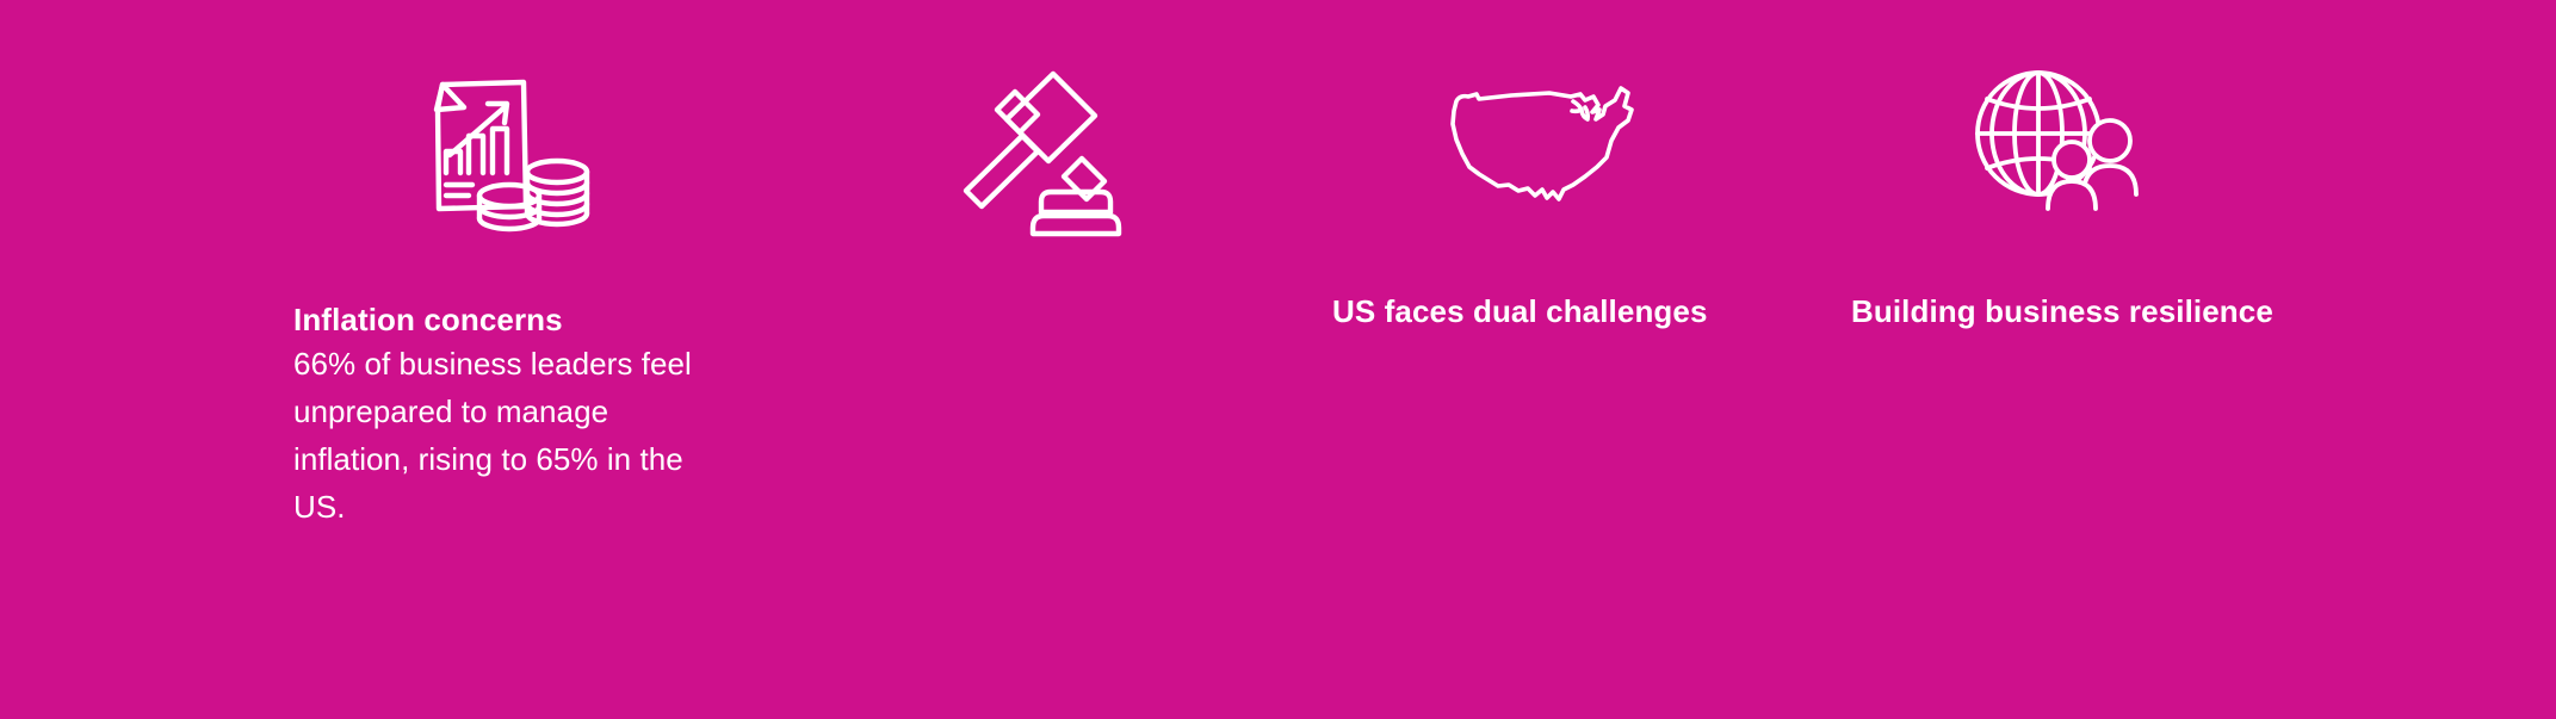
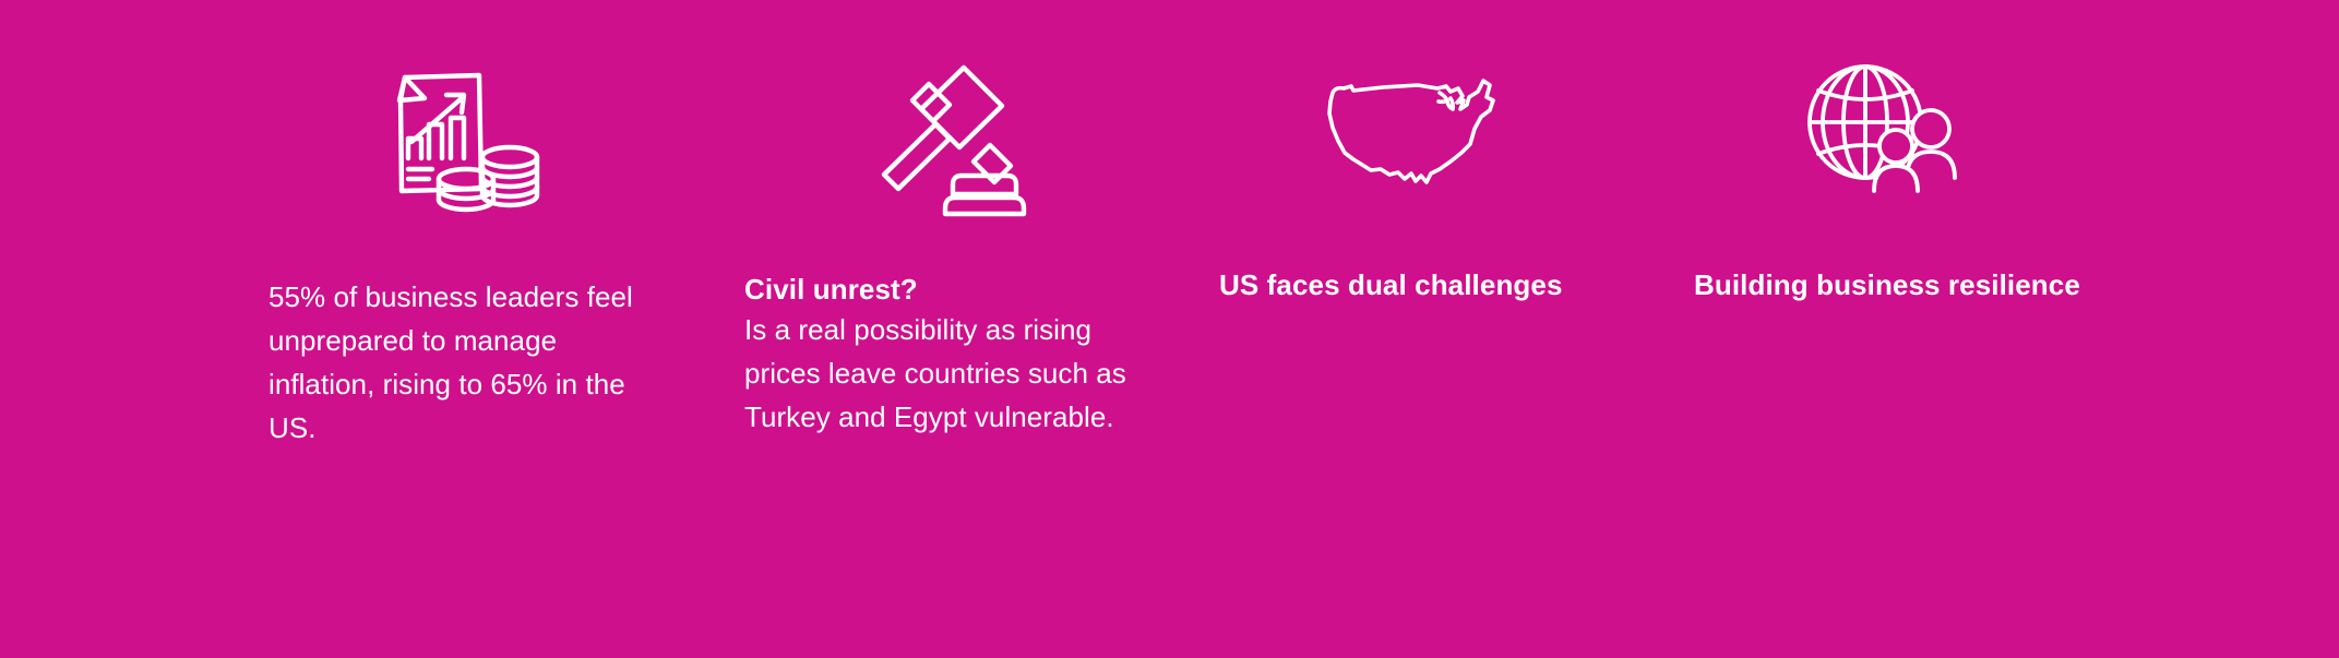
- Inflation concerns
- 66% of business leaders feel unprepared to manage inflation, rising to 65% in the US.
+ 55% of business leaders feel unprepared to manage inflation, rising to 65% in the US.
+ Civil unrest?
+ Is a real possibility as rising prices leave countries such as Turkey and Egypt vulnerable.
  US faces dual challenges
  Building business resilience
